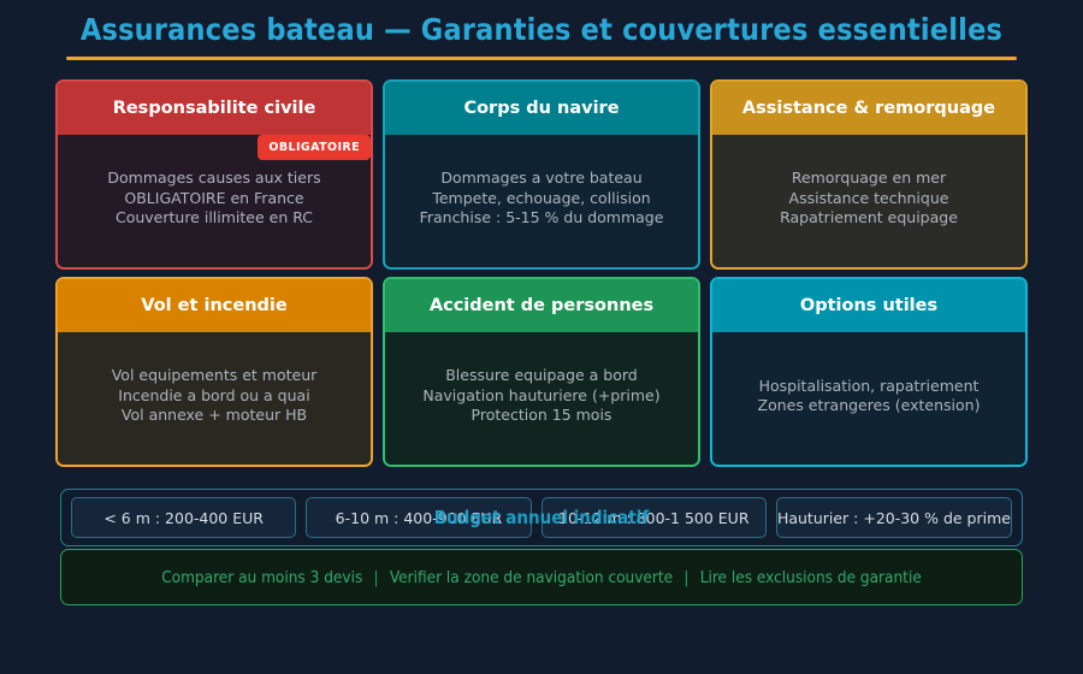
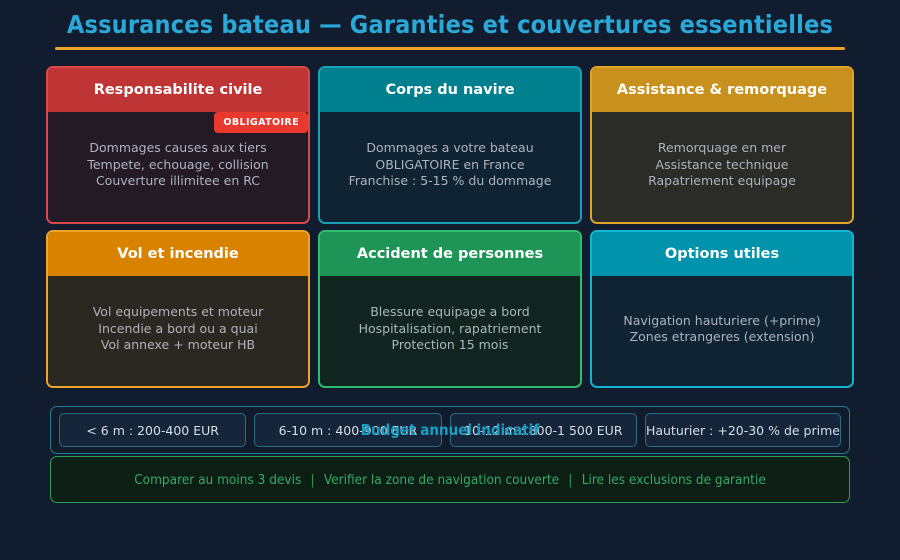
  Assurances bateau — Garanties et couvertures essentielles
  Responsabilite civile
  OBLIGATOIRE
  Dommages causes aux tiers
- OBLIGATOIRE en France
+ Tempete, echouage, collision
  Couverture illimitee en RC
  Corps du navire
  Dommages a votre bateau
- Tempete, echouage, collision
+ OBLIGATOIRE en France
  Franchise : 5-15 % du dommage
  Assistance & remorquage
  Remorquage en mer
  Assistance technique
  Rapatriement equipage
  Vol et incendie
  Vol equipements et moteur
  Incendie a bord ou a quai
  Vol annexe + moteur HB
  Accident de personnes
  Blessure equipage a bord
- Navigation hauturiere (+prime)
+ Hospitalisation, rapatriement
  Protection 15 mois
  Options utiles
- Hospitalisation, rapatriement
+ Navigation hauturiere (+prime)
  Zones etrangeres (extension)
  < 6 m : 200-400 EUR
  6-10 m : 400-900 EUR
  10-12 m : 800-1 500 EUR
  Hauturier : +20-30 % de prime
  Budget annuel indicatif
  Comparer au moins 3 devis
  |
  Verifier la zone de navigation couverte
  |
  Lire les exclusions de garantie
